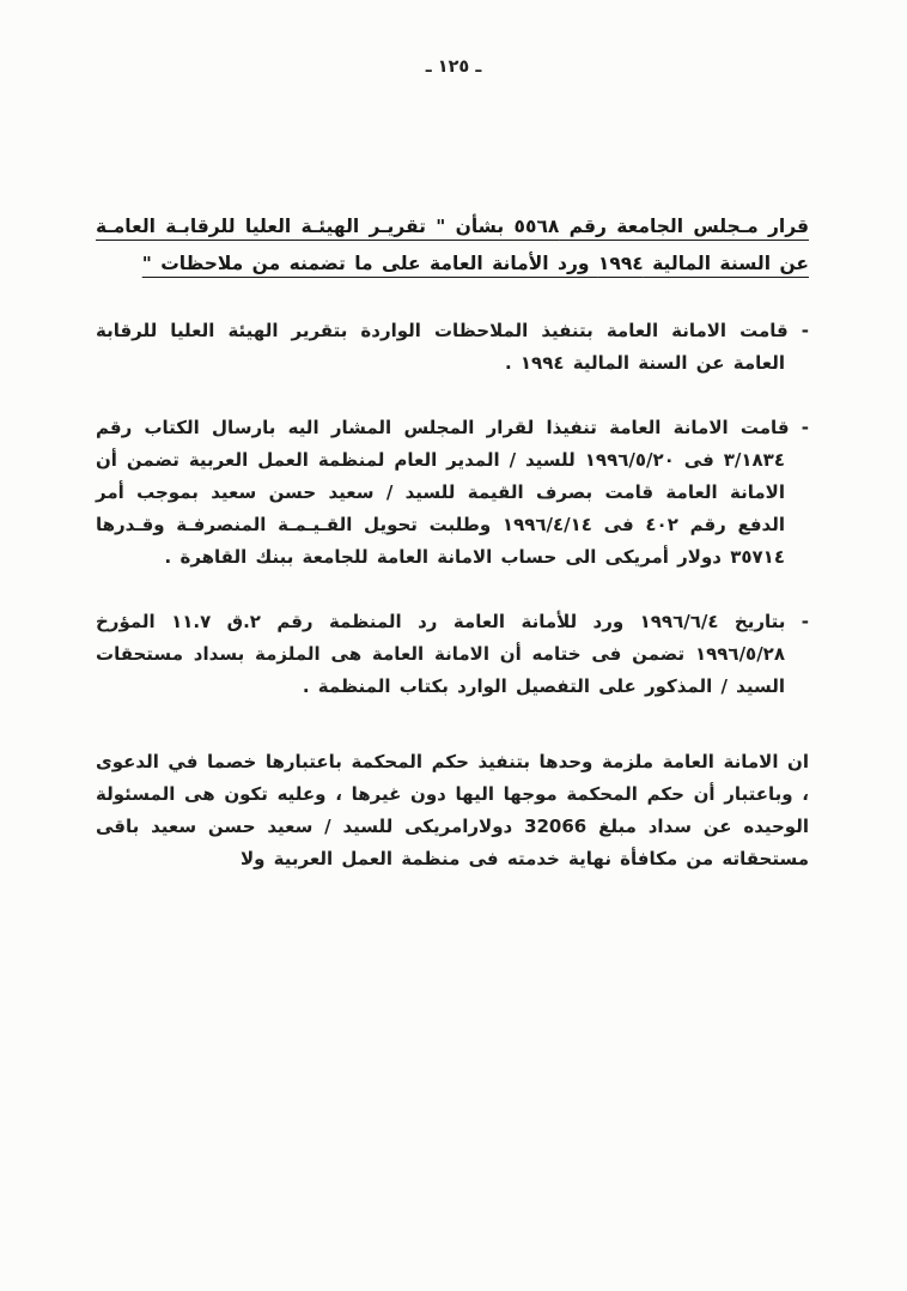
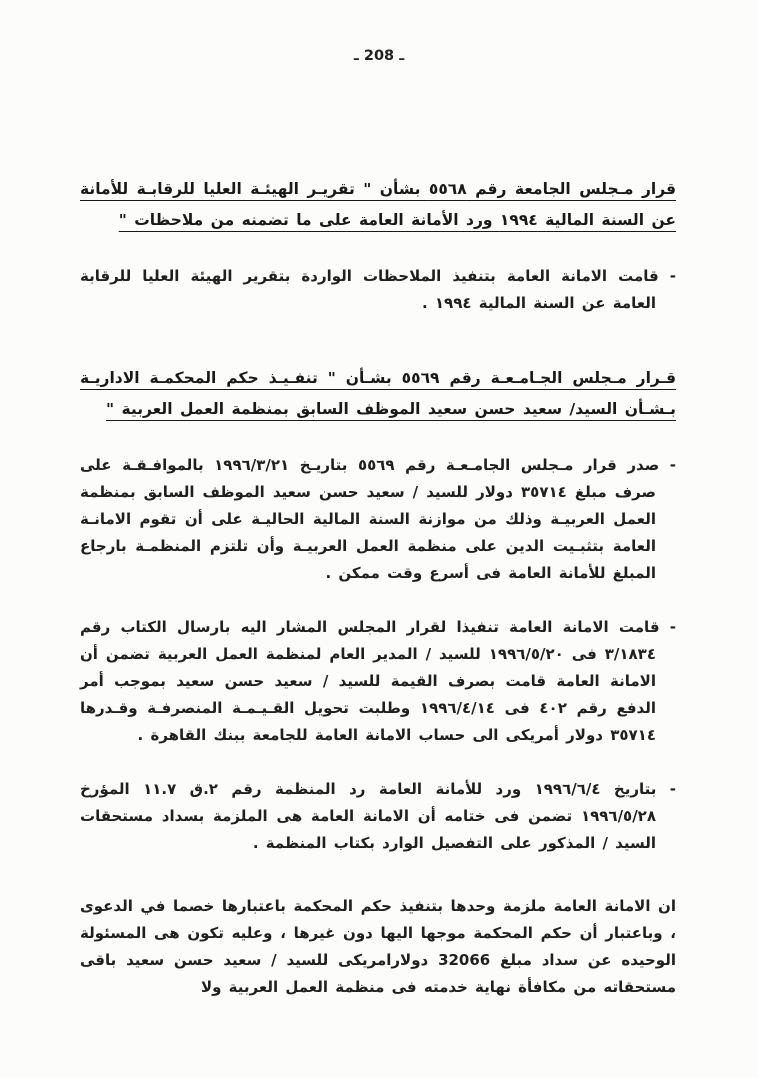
- ـ ١٢٥ ـ
+ ـ 208 ـ
- قرار مـجلس الجامعة رقم ٥٥٦٨ بشأن " تقريـر الهيئـة العليا للرقابـة العامـة عن السنة المالية ١٩٩٤ ورد الأمانة العامة على ما تضمنه من ملاحظات "
+ قرار مـجلس الجامعة رقم ٥٥٦٨ بشأن " تقريـر الهيئـة العليا للرقابـة للأمانة عن السنة المالية ١٩٩٤ ورد الأمانة العامة على ما تضمنه من ملاحظات "
  - قامت الامانة العامة بتنفيذ الملاحظات الواردة بتقرير الهيئة العليا للرقابة العامة عن السنة المالية ١٩٩٤ .
+ قـرار مـجلس الجـامـعـة رقم ٥٥٦٩ بشـأن " تنفـيـذ حكم المحكمـة الاداريـة بـشـأن السيد/ سعيد حسن سعيد الموظف السابق بمنظمة العمل العربية "
+ - صدر قرار مـجلس الجامـعـة رقم ٥٥٦٩ بتاريـخ ١٩٩٦/٣/٢١ بالموافـقـة على صرف مبلغ ٣٥٧١٤ دولار للسيد / سعيد حسن سعيد الموظف السابق بمنظمة العمل العربيـة وذلك من موازنة السنة المالية الحاليـة على أن تقوم الامانـة العامة بتثبـيت الدين على منظمة العمل العربيـة وأن تلتزم المنظمـة بارجاع المبلغ للأمانة العامة فى أسرع وقت ممكن .
  - قامت الامانة العامة تنفيذا لقرار المجلس المشار اليه بارسال الكتاب رقم ٣/١٨٣٤ فى ١٩٩٦/٥/٢٠ للسيد / المدير العام لمنظمة العمل العربية تضمن أن الامانة العامة قامت بصرف القيمة للسيد / سعيد حسن سعيد بموجب أمر الدفع رقم ٤٠٢ فى ١٩٩٦/٤/١٤ وطلبت تحويل القـيـمـة المنصرفـة وقـدرها ٣٥٧١٤ دولار أمريكى الى حساب الامانة العامة للجامعة ببنك القاهرة .
  - بتاريخ ١٩٩٦/٦/٤ ورد للأمانة العامة رد المنظمة رقم ٢.ق ١١.٧ المؤرخ ١٩٩٦/٥/٢٨ تضمن فى ختامه أن الامانة العامة هى الملزمة بسداد مستحقات السيد / المذكور على التفصيل الوارد بكتاب المنظمة .
  ان الامانة العامة ملزمة وحدها بتنفيذ حكم المحكمة باعتبارها خصما في الدعوى ، وباعتبار أن حكم المحكمة موجها اليها دون غيرها ، وعليه تكون هى المسئولة الوحيده عن سداد مبلغ 32066 دولارامريكى للسيد / سعيد حسن سعيد باقى مستحقاته من مكافأة نهاية خدمته فى منظمة العمل العربية ولا
